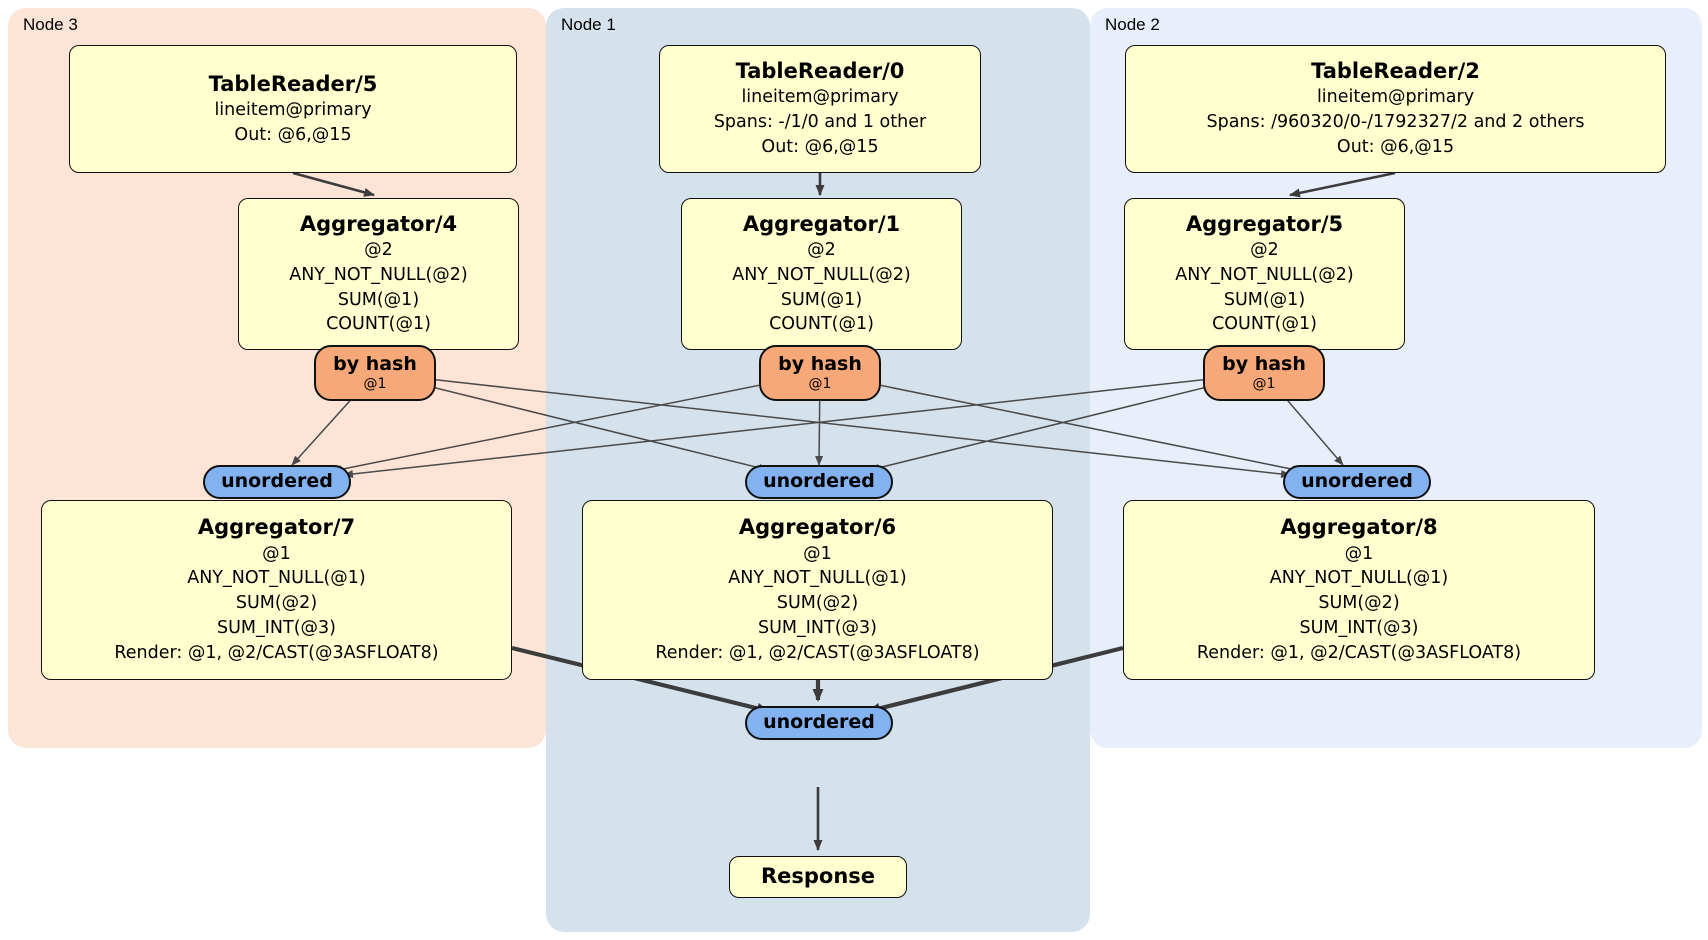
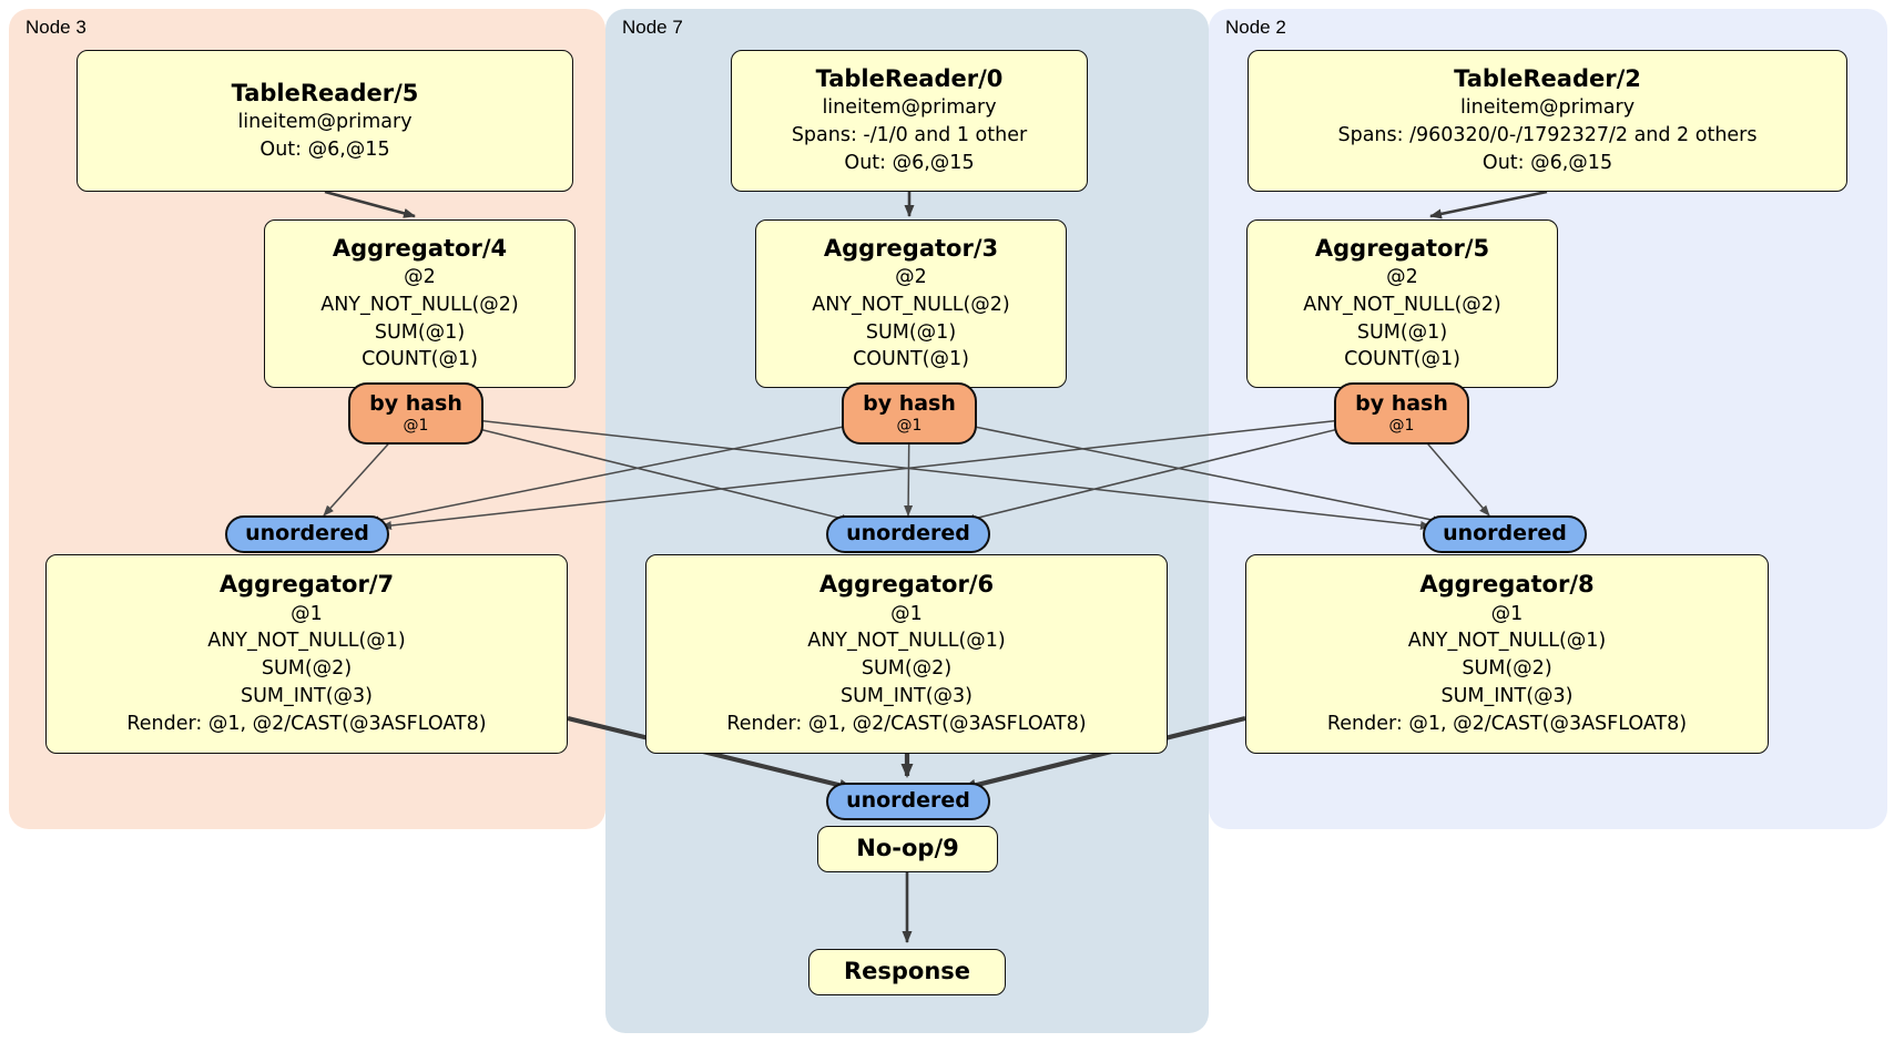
  Node 3
- Node 1
+ Node 7
  Node 2
  TableReader/5
  lineitem@primary
  Out: @6,@15
  TableReader/0
  lineitem@primary
  Spans: -/1/0 and 1 other
  Out: @6,@15
  TableReader/2
  lineitem@primary
  Spans: /960320/0-/1792327/2 and 2 others
  Out: @6,@15
  Aggregator/4
  @2
  ANY_NOT_NULL(@2)
  SUM(@1)
  COUNT(@1)
- Aggregator/1
+ Aggregator/3
  @2
  ANY_NOT_NULL(@2)
  SUM(@1)
  COUNT(@1)
  Aggregator/5
  @2
  ANY_NOT_NULL(@2)
  SUM(@1)
  COUNT(@1)
  by hash
  @1
  by hash
  @1
  by hash
  @1
  unordered
  unordered
  unordered
  Aggregator/7
  @1
  ANY_NOT_NULL(@1)
  SUM(@2)
  SUM_INT(@3)
  Render: @1, @2/CAST(@3ASFLOAT8)
  Aggregator/6
  @1
  ANY_NOT_NULL(@1)
  SUM(@2)
  SUM_INT(@3)
  Render: @1, @2/CAST(@3ASFLOAT8)
  Aggregator/8
  @1
  ANY_NOT_NULL(@1)
  SUM(@2)
  SUM_INT(@3)
  Render: @1, @2/CAST(@3ASFLOAT8)
  unordered
+ No-op/9
  Response
